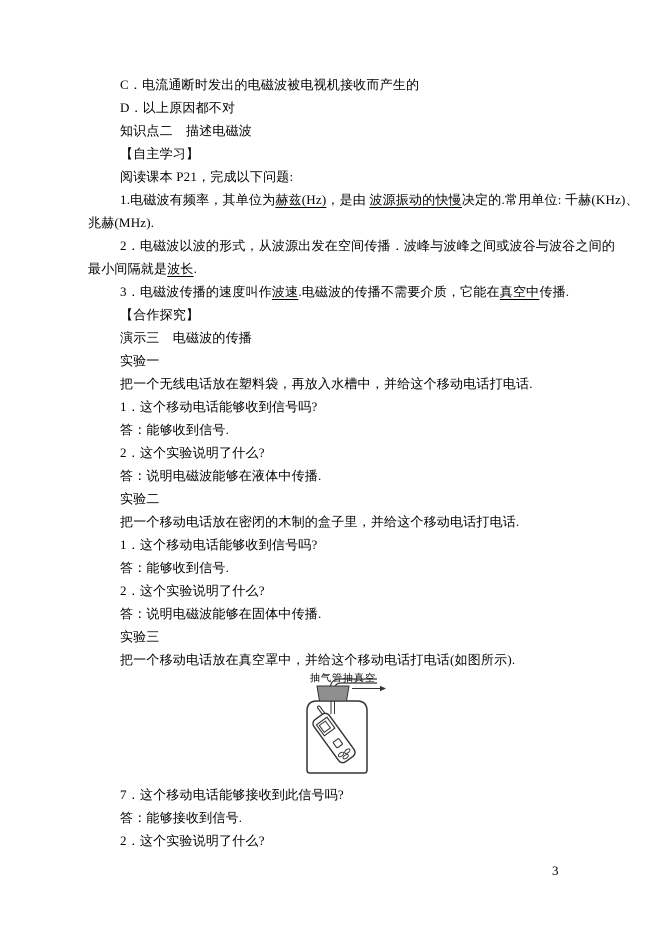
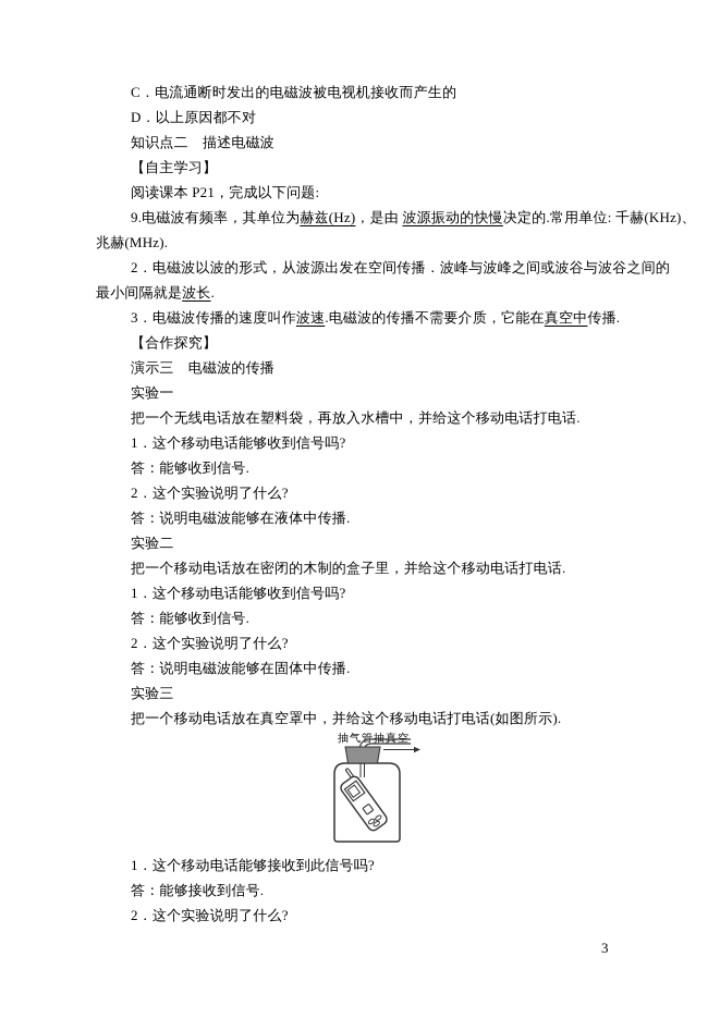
  C．电流通断时发出的电磁波被电视机接收而产生的
  D．以上原因都不对
  知识点二 描述电磁波
  【自主学习】
  阅读课本 P21，完成以下问题:
- 1.电磁波有频率，其单位为赫兹(Hz)，是由 波源振动的快慢决定的.常用单位: 千赫(KHz)、
+ 9.电磁波有频率，其单位为赫兹(Hz)，是由 波源振动的快慢决定的.常用单位: 千赫(KHz)、
  兆赫(MHz).
  2．电磁波以波的形式，从波源出发在空间传播．波峰与波峰之间或波谷与波谷之间的
  最小间隔就是波长.
  3．电磁波传播的速度叫作波速.电磁波的传播不需要介质，它能在真空中传播.
  【合作探究】
  演示三 电磁波的传播
  实验一
  把一个无线电话放在塑料袋，再放入水槽中，并给这个移动电话打电话.
  1．这个移动电话能够收到信号吗?
  答：能够收到信号.
  2．这个实验说明了什么?
  答：说明电磁波能够在液体中传播.
  实验二
  把一个移动电话放在密闭的木制的盒子里，并给这个移动电话打电话.
  1．这个移动电话能够收到信号吗?
  答：能够收到信号.
  2．这个实验说明了什么?
  答：说明电磁波能够在固体中传播.
  实验三
  把一个移动电话放在真空罩中，并给这个移动电话打电话(如图所示).
- 7．这个移动电话能够接收到此信号吗?
+ 1．这个移动电话能够接收到此信号吗?
  答：能够接收到信号.
  2．这个实验说明了什么?
  3
